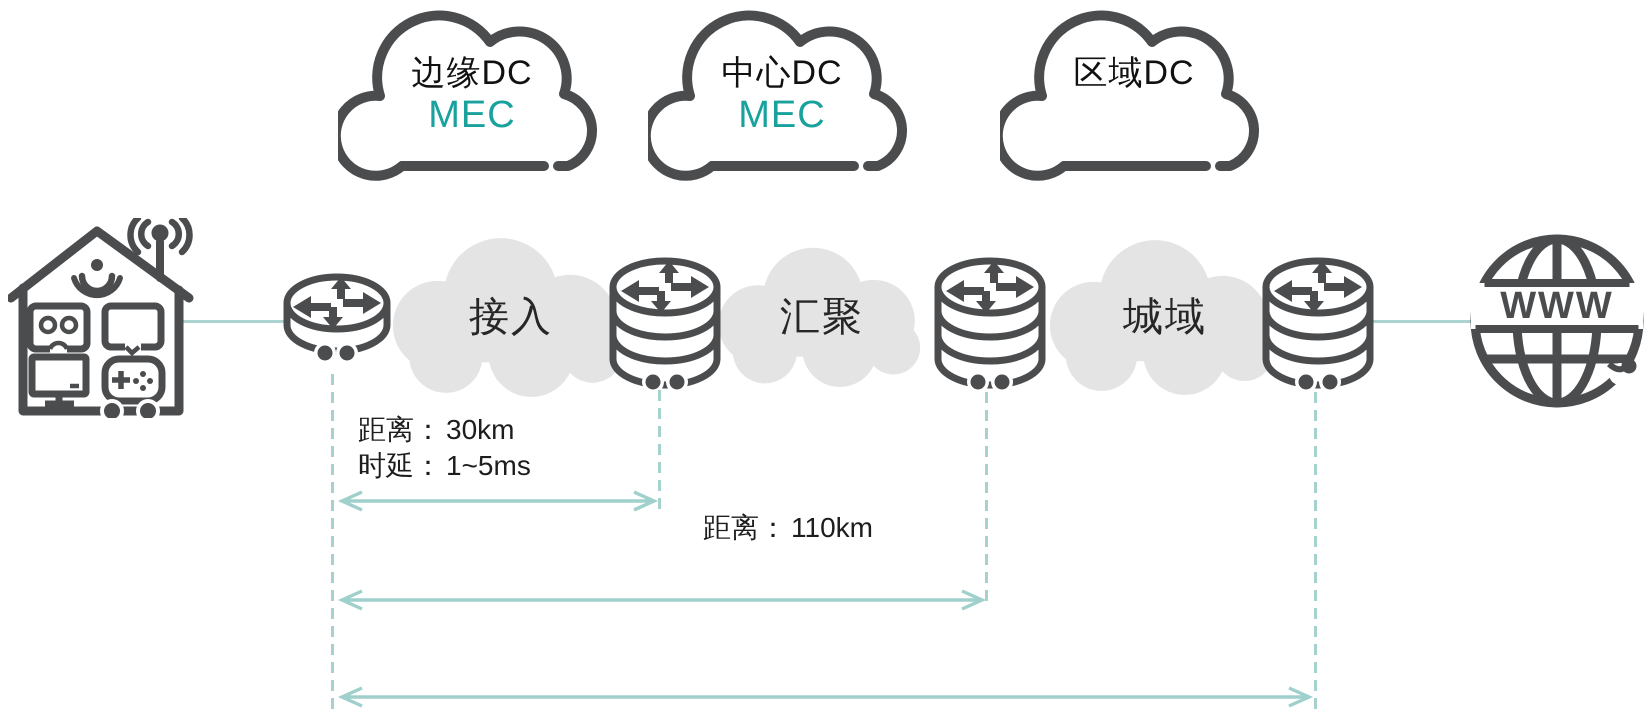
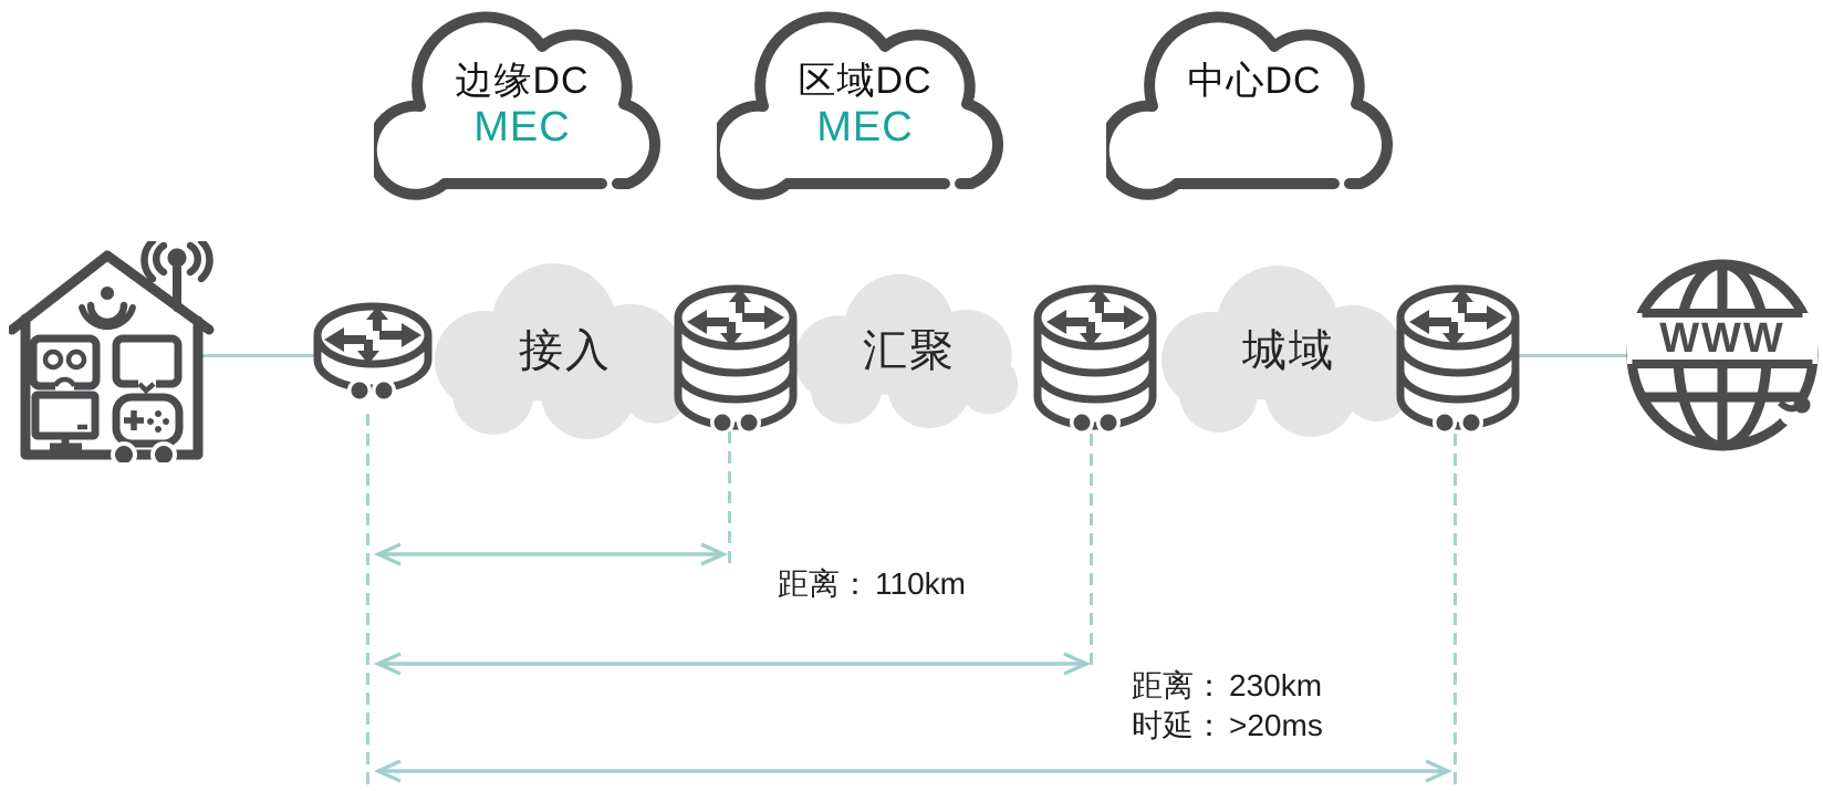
  接入
  汇聚
  城域
  边缘DC
  MEC
- 中心DC
+ 区域DC
  MEC
- 区域DC
+ 中心DC
  WWW
- 距离： 30km
- 时延： 1~5ms
  距离： 110km
+ 距离： 230km
+ 时延： >20ms
